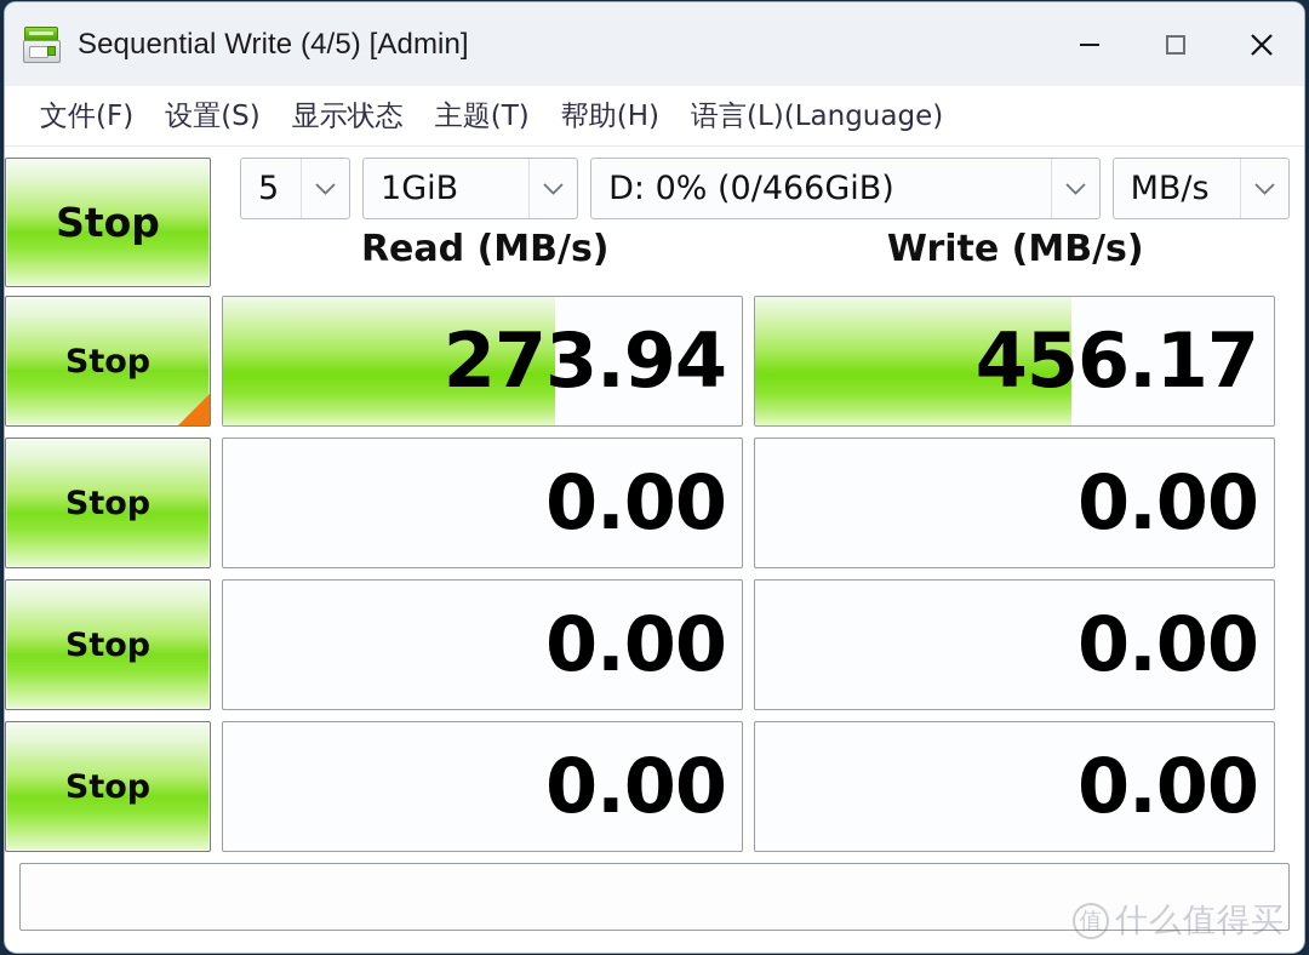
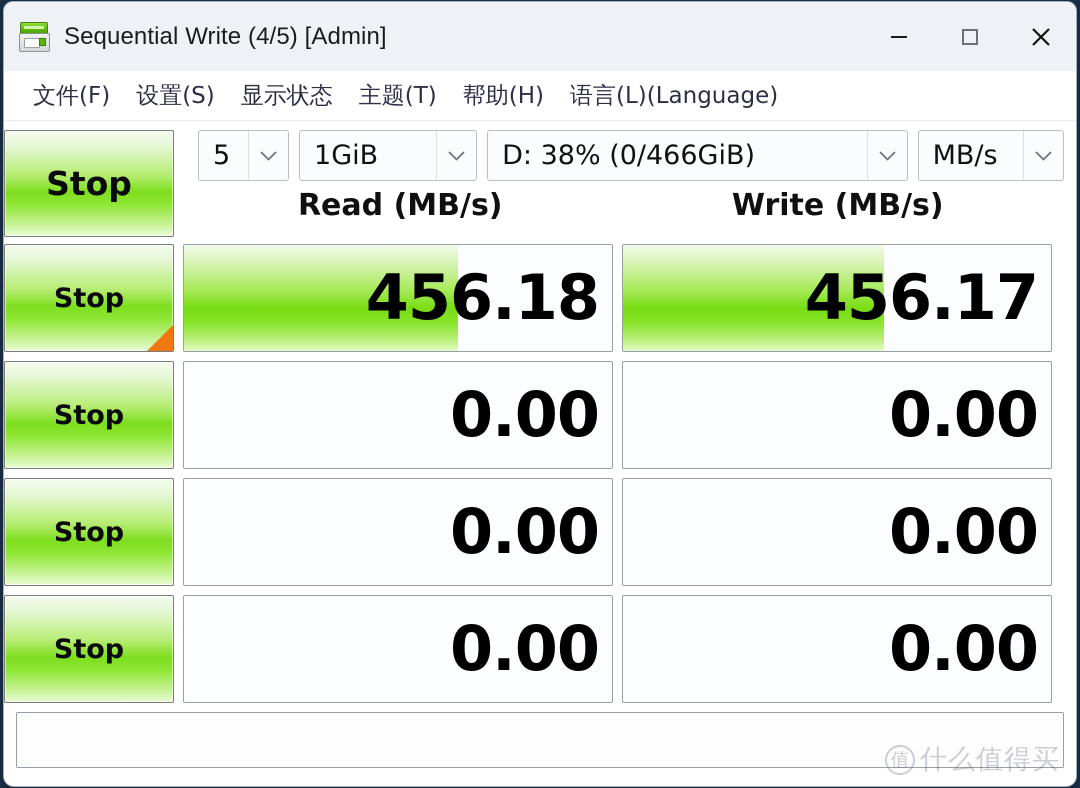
  Sequential Write (4/5) [Admin]
  文件(F)
  设置(S)
  显示状态
  主题(T)
  帮助(H)
  语言(L)(Language)
  5
  1GiB
- D: 0% (0/466GiB)
+ D: 38% (0/466GiB)
  MB/s
  Stop
  Read (MB/s)
  Write (MB/s)
  Stop
- 273.94
+ 456.18
  456.17
  Stop
  0.00
  0.00
  Stop
  0.00
  0.00
  Stop
  0.00
  0.00
  值
  什么值得买
